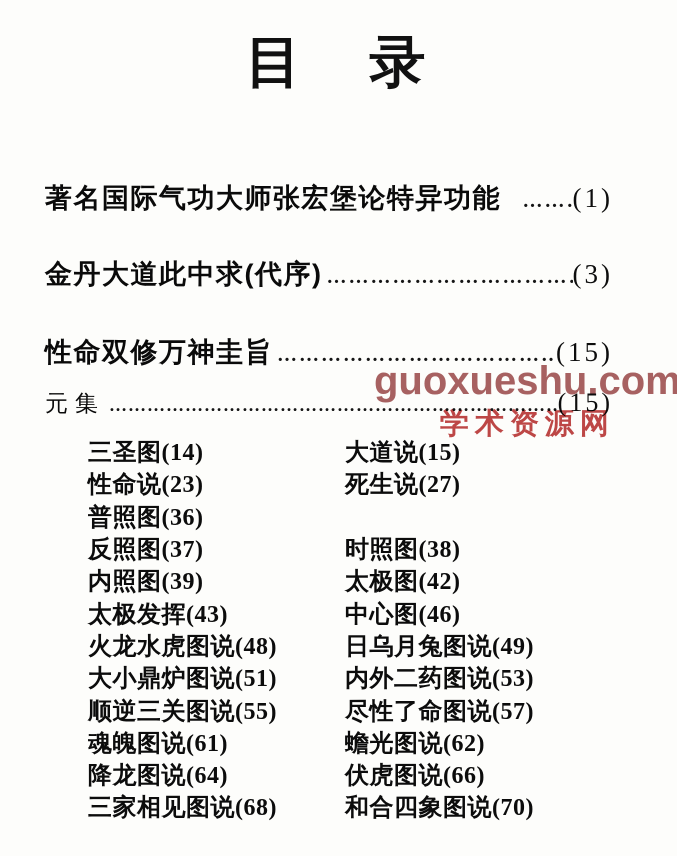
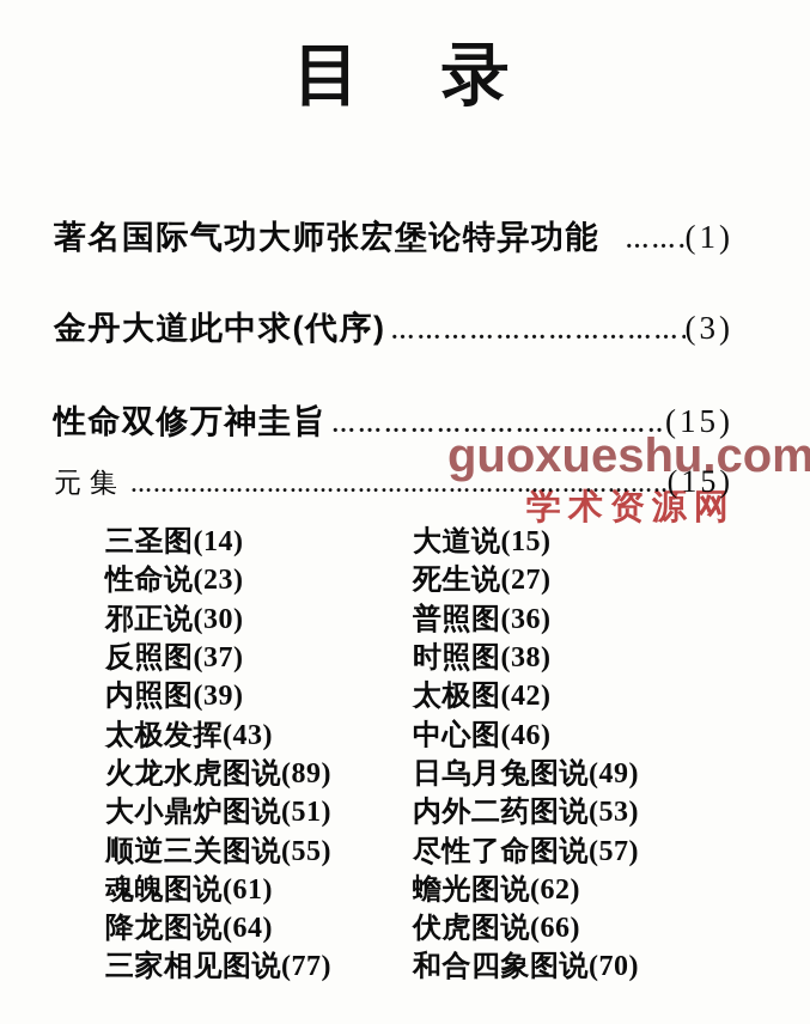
  目 录
  著名国际气功大师张宏堡论特异功能
  (1)
  金丹大道此中求(代序)
  (3)
  性命双修万神圭旨
  (15)
  元集
  ………………………………………………………………
  (15)
  guoxueshu.com
  学术资源网
  三圣图(14)
  大道说(15)
  性命说(23)
  死生说(27)
+ 邪正说(30)
  普照图(36)
  反照图(37)
  时照图(38)
  内照图(39)
  太极图(42)
  太极发挥(43)
  中心图(46)
- 火龙水虎图说(48)
+ 火龙水虎图说(89)
  日乌月兔图说(49)
  大小鼎炉图说(51)
  内外二药图说(53)
  顺逆三关图说(55)
  尽性了命图说(57)
  魂魄图说(61)
  蟾光图说(62)
  降龙图说(64)
  伏虎图说(66)
- 三家相见图说(68)
+ 三家相见图说(77)
  和合四象图说(70)
